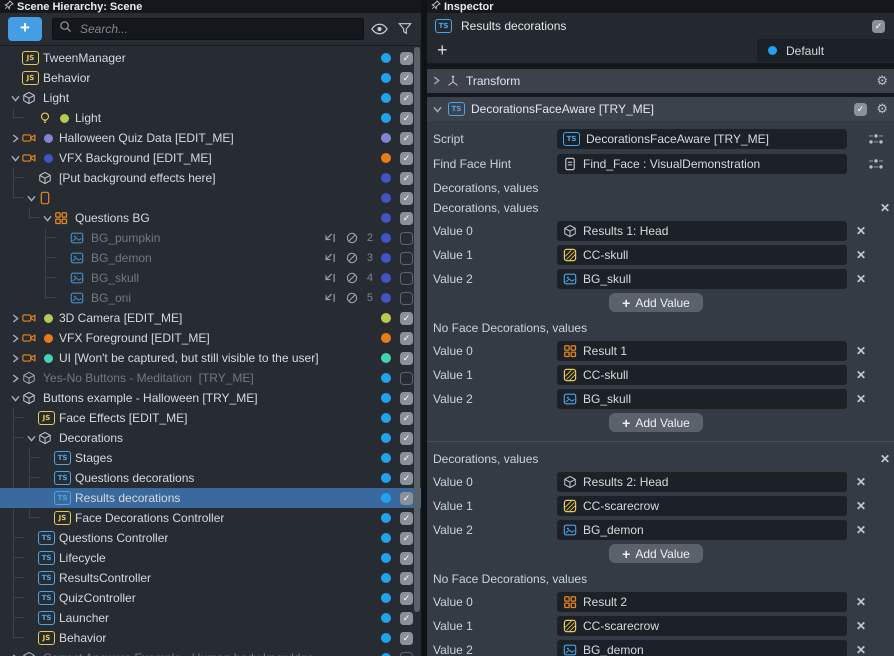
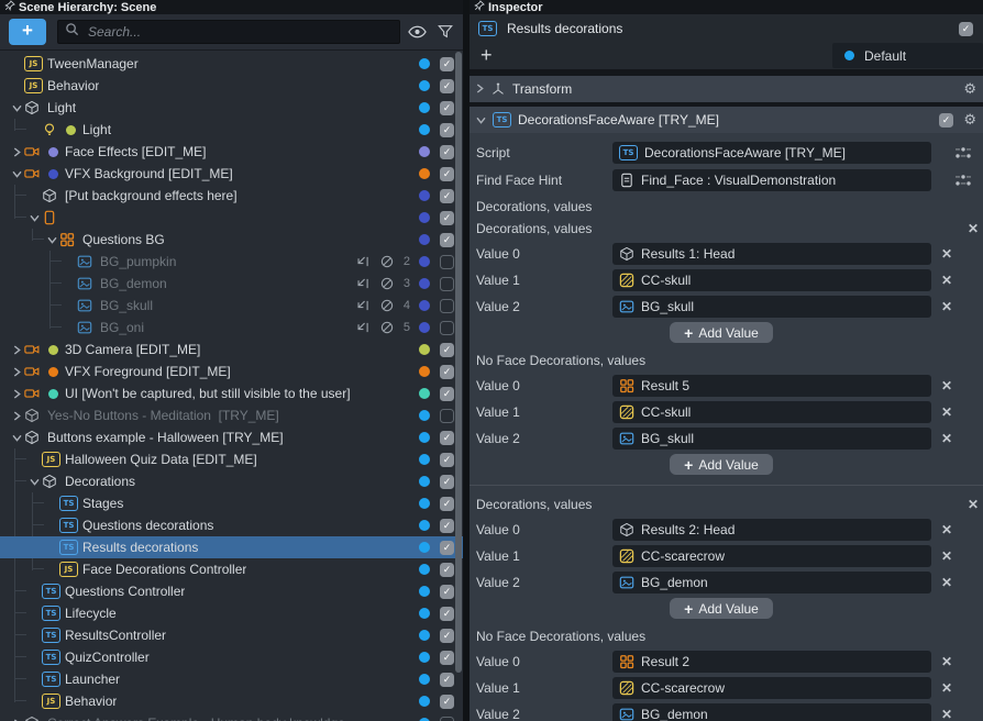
  Scene Hierarchy: Scene
  +
  Search...
  JS
  TweenManager
  ✓
  JS
  Behavior
  ✓
  Light
  ✓
  Light
  ✓
- Halloween Quiz Data [EDIT_ME]
+ Face Effects [EDIT_ME]
  ✓
  VFX Background [EDIT_ME]
  ✓
  [Put background effects here]
  ✓
  ✓
  Questions BG
  ✓
  BG_pumpkin
  2
  BG_demon
  3
  BG_skull
  4
  BG_oni
  5
  3D Camera [EDIT_ME]
  ✓
  VFX Foreground [EDIT_ME]
  ✓
  UI [Won't be captured, but still visible to the user]
  ✓
  Yes-No Buttons - Meditation [TRY_ME]
  Buttons example - Halloween [TRY_ME]
  ✓
  JS
- Face Effects [EDIT_ME]
+ Halloween Quiz Data [EDIT_ME]
  ✓
  Decorations
  ✓
  TS
  Stages
  ✓
  TS
  Questions decorations
  ✓
  TS
  Results decorations
  ✓
  JS
  Face Decorations Controller
  ✓
  TS
  Questions Controller
  ✓
  TS
  Lifecycle
  ✓
  TS
  ResultsController
  ✓
  TS
  QuizController
  ✓
  TS
  Launcher
  ✓
  JS
  Behavior
  ✓
  Inspector
  TS
  Results decorations
  ✓
  +
  Default
  Transform
  ⚙
  TS
  DecorationsFaceAware [TRY_ME]
  ✓
  ⚙
  Script
  TS
  DecorationsFaceAware [TRY_ME]
  Find Face Hint
  Find_Face : VisualDemonstration
  Decorations, values
  Decorations, values
  ✕
  Value 0
  Results 1: Head
  ✕
  Value 1
  CC-skull
  ✕
  Value 2
  BG_skull
  ✕
  +
  Add Value
  No Face Decorations, values
  Value 0
- Result 1
+ Result 5
  ✕
  Value 1
  CC-skull
  ✕
  Value 2
  BG_skull
  ✕
  +
  Add Value
  Decorations, values
  ✕
  Value 0
  Results 2: Head
  ✕
  Value 1
  CC-scarecrow
  ✕
  Value 2
  BG_demon
  ✕
  +
  Add Value
  No Face Decorations, values
  Value 0
  Result 2
  ✕
  Value 1
  CC-scarecrow
  ✕
  Value 2
  BG_demon
  ✕
